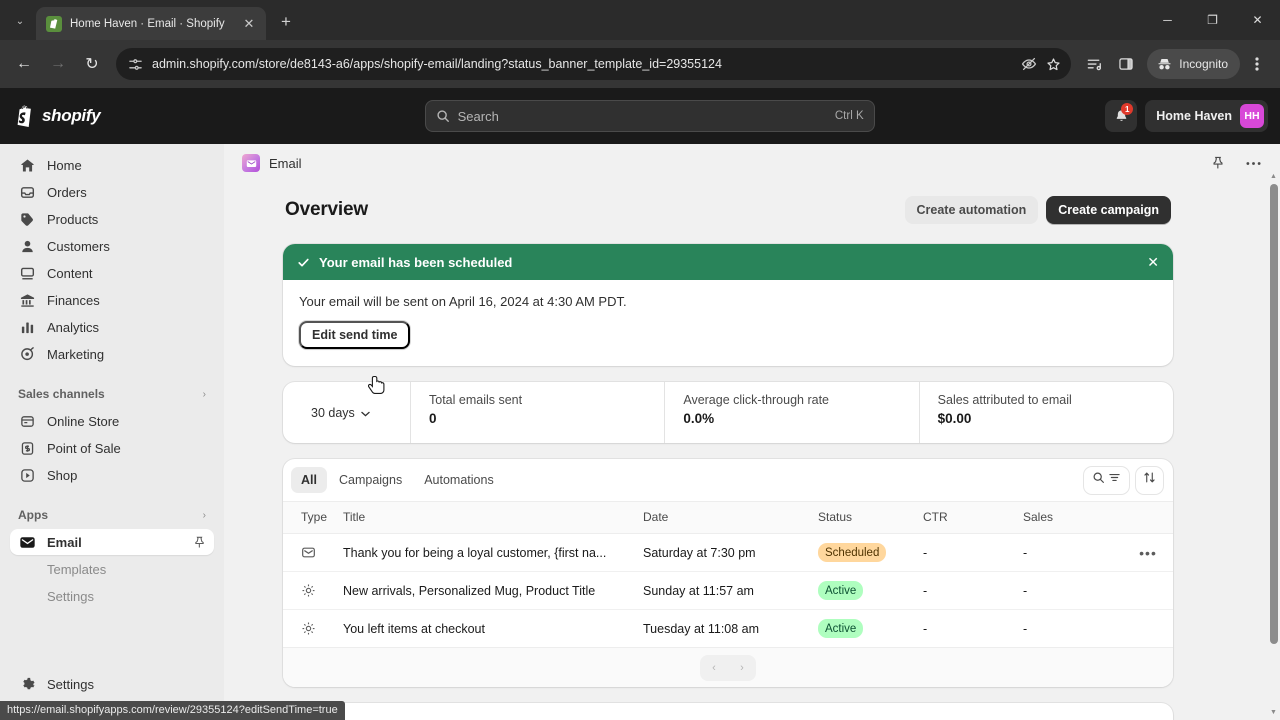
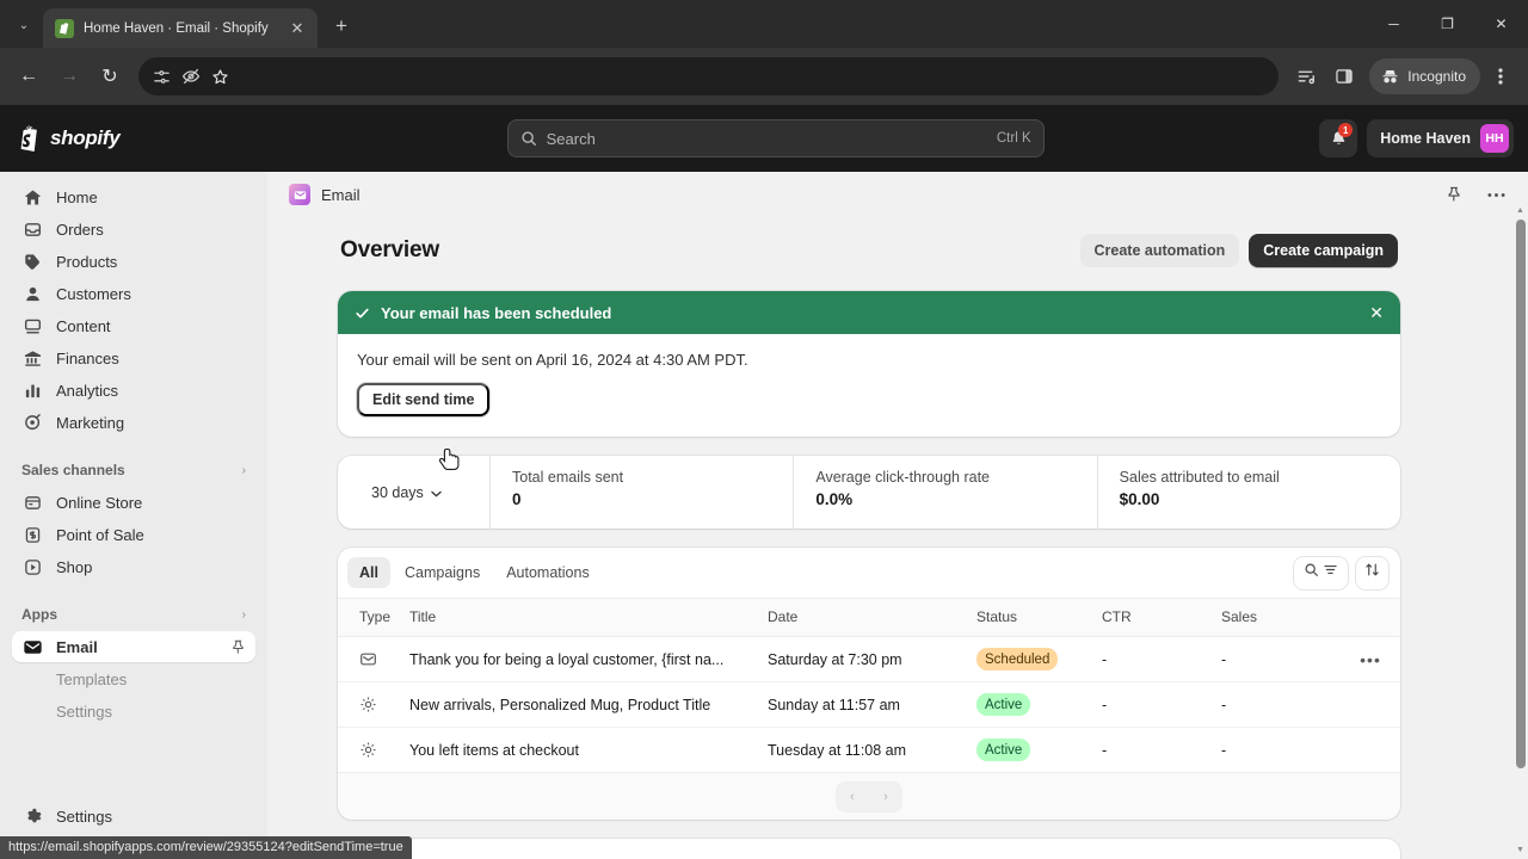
  ⌄
  Home Haven · Email · Shopify
  ✕
  +
  ─
  ❐
  ✕
  ←
  →
  ↻
- admin.shopify.com/store/de8143-a6/apps/shopify-email/landing?status_banner_template_id=29355124
  Incognito
  shopify
  Search
  Ctrl K
  1
  Home Haven
  HH
  Home
  Orders
  Products
  Customers
  Content
  Finances
  Analytics
  Marketing
  Sales channels
  ›
  Online Store
  Point of Sale
  Shop
  Apps
  ›
  Email
  Templates
  Settings
  Settings
  https://email.shopifyapps.com/review/29355124?editSendTime=true
  Email
  Overview
  Create automation
  Create campaign
  Your email has been scheduled
  ✕
  Your email will be sent on April 16, 2024 at 4:30 AM PDT.
  Edit send time
  30 days
  Total emails sent
  0
  Average click-through rate
  0.0%
  Sales attributed to email
  $0.00
  All
  Campaigns
  Automations
  Type	Title	Date	Status	CTR	Sales
  	Thank you for being a loyal customer, {first na...	Saturday at 7:30 pm	Scheduled	-	-	•••
  	New arrivals, Personalized Mug, Product Title	Sunday at 11:57 am	Active	-	-
  	You left items at checkout	Tuesday at 11:08 am	Active	-	-
  ‹
  ›
